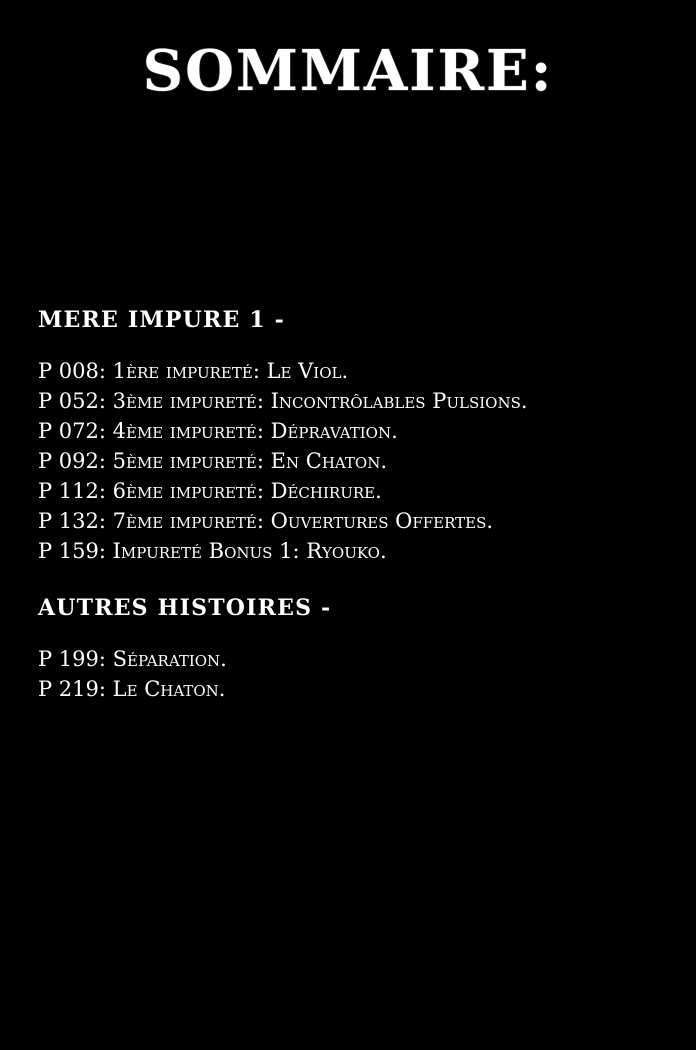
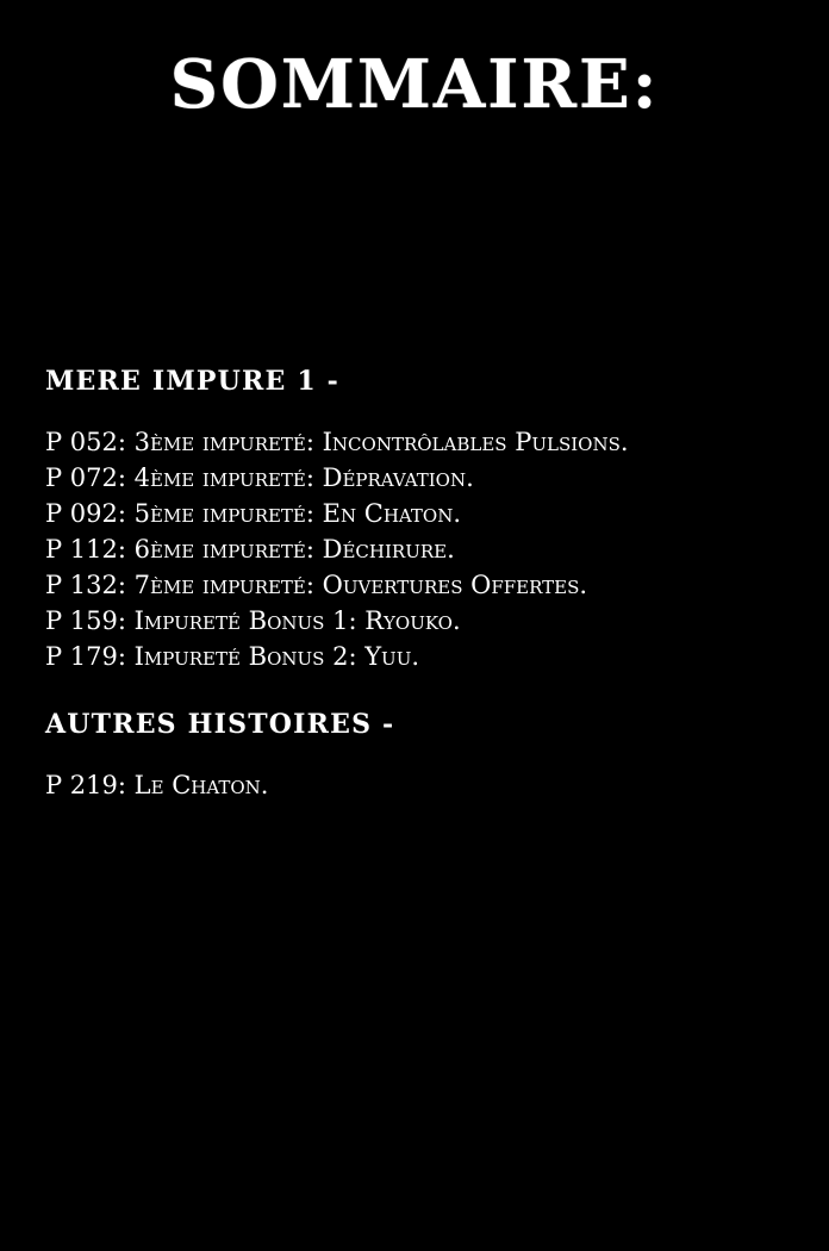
  SOMMAIRE:
  MERE IMPURE 1 -
- P 008: 1ère impureté: Le Viol.
  P 052: 3ème impureté: Incontrôlables Pulsions.
  P 072: 4ème impureté: Dépravation.
  P 092: 5ème impureté: En Chaton.
  P 112: 6ème impureté: Déchirure.
  P 132: 7ème impureté: Ouvertures Offertes.
  P 159: Impureté Bonus 1: Ryouko.
+ P 179: Impureté Bonus 2: Yuu.
  AUTRES HISTOIRES -
- P 199: Séparation.
  P 219: Le Chaton.
